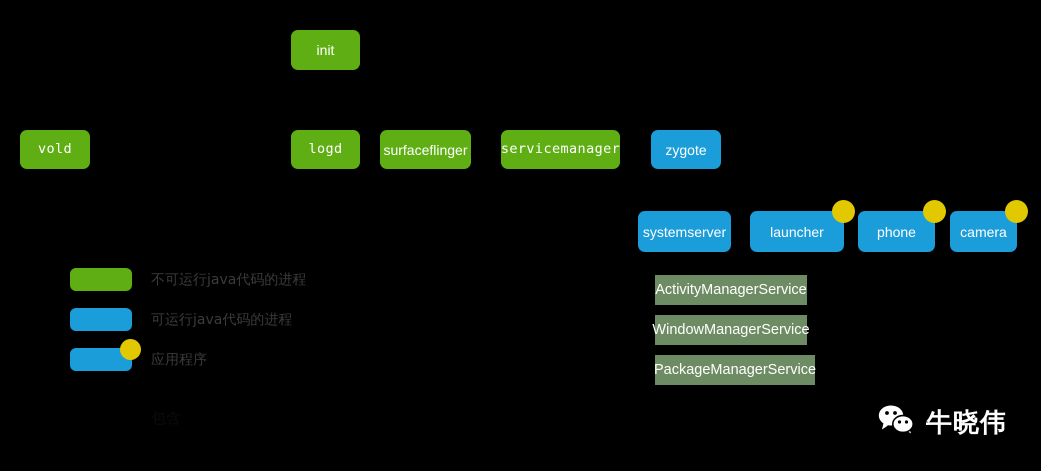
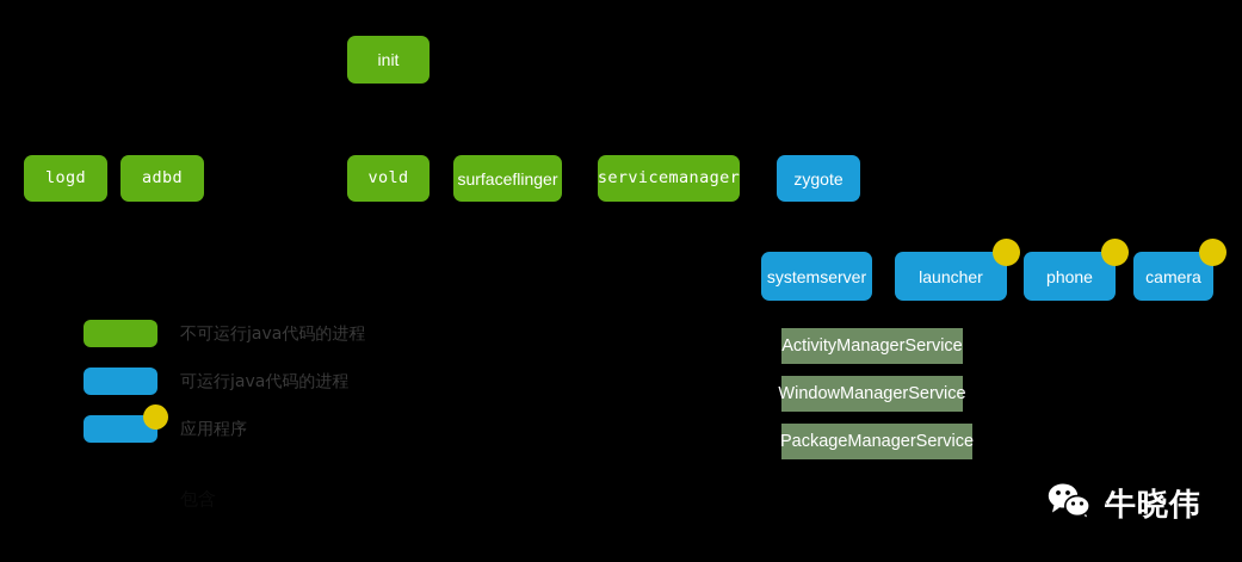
  init
- vold
+ logd
+ adbd
- logd
+ vold
  surfaceflinger
  servicemanager
  zygote
  systemserver
  launcher
  phone
  camera
  ActivityManagerService
  WindowManagerService
  PackageManagerService
  不可运行java代码的进程
  可运行java代码的进程
  应用程序
  牛晓伟
